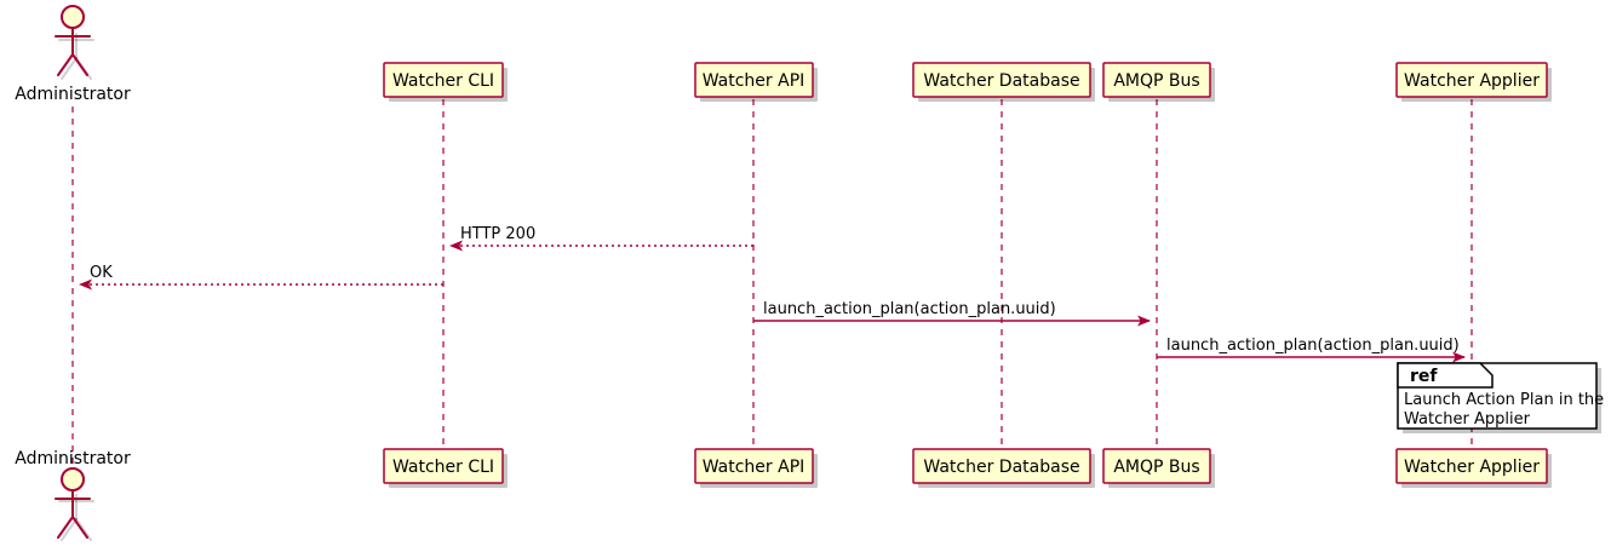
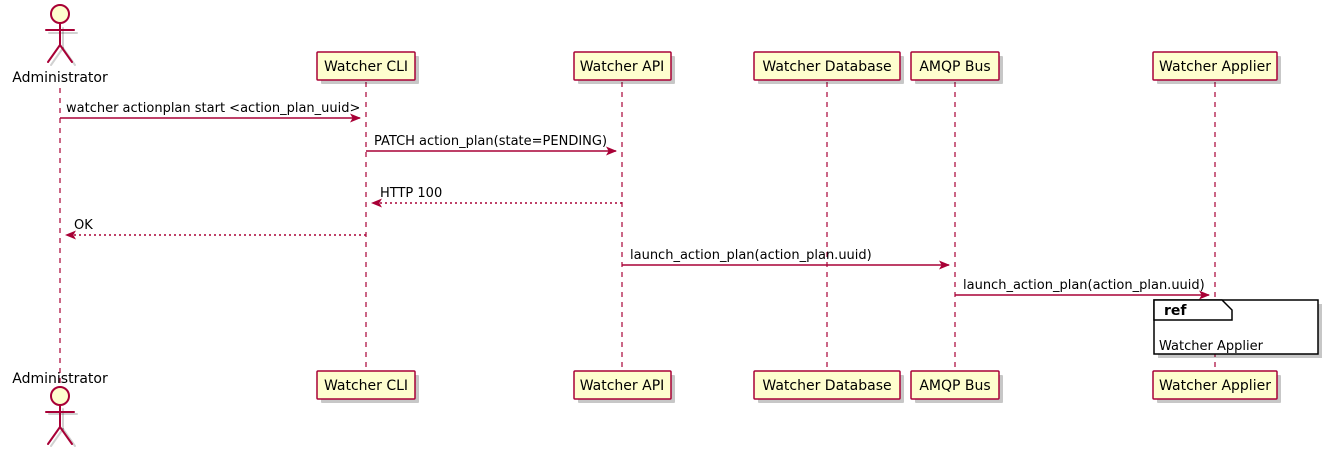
  Administrator
  Watcher CLI
  Watcher API
  Watcher Database
  AMQP Bus
  Watcher Applier
+ watcher actionplan start <action_plan_uuid>
+ PATCH action_plan(state=PENDING)
- HTTP 200
+ HTTP 100
  OK
  launch_action_plan(action_plan.uuid)
  launch_action_plan(action_plan.uuid)
  ref
- Launch Action Plan in the
  Watcher Applier
  Watcher CLI
  Watcher API
  Watcher Database
  AMQP Bus
  Watcher Applier
  Administrator
